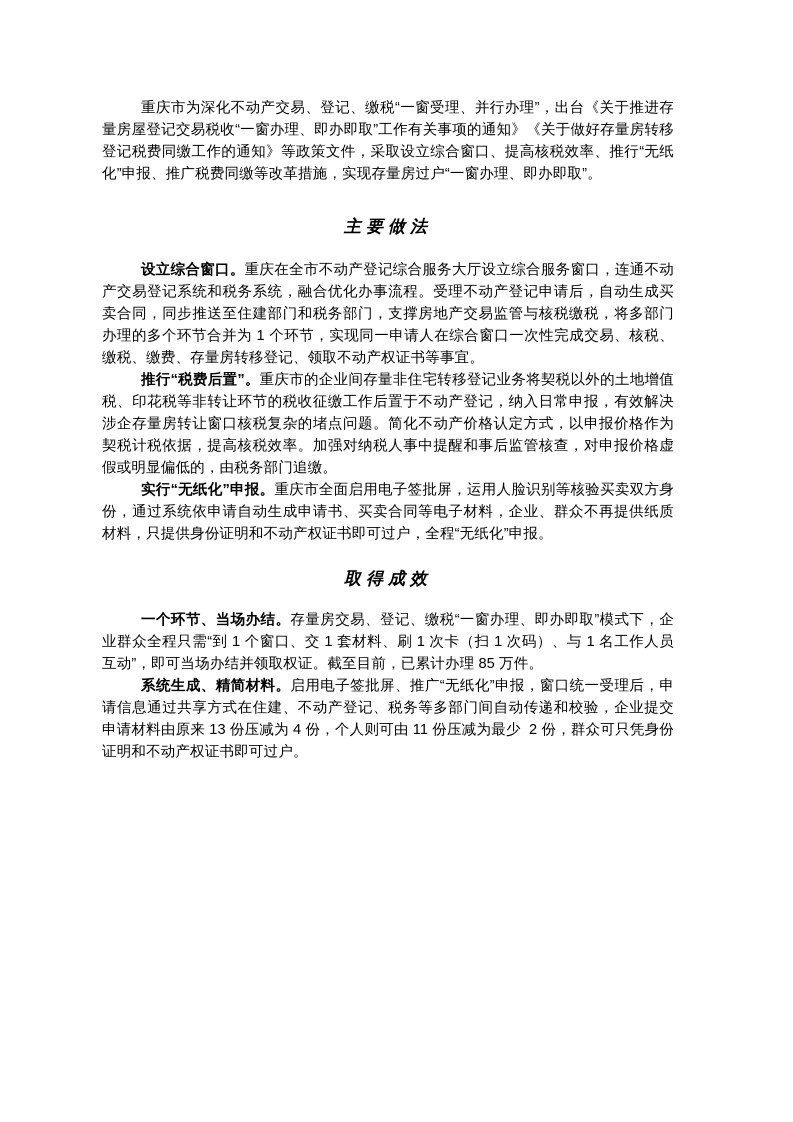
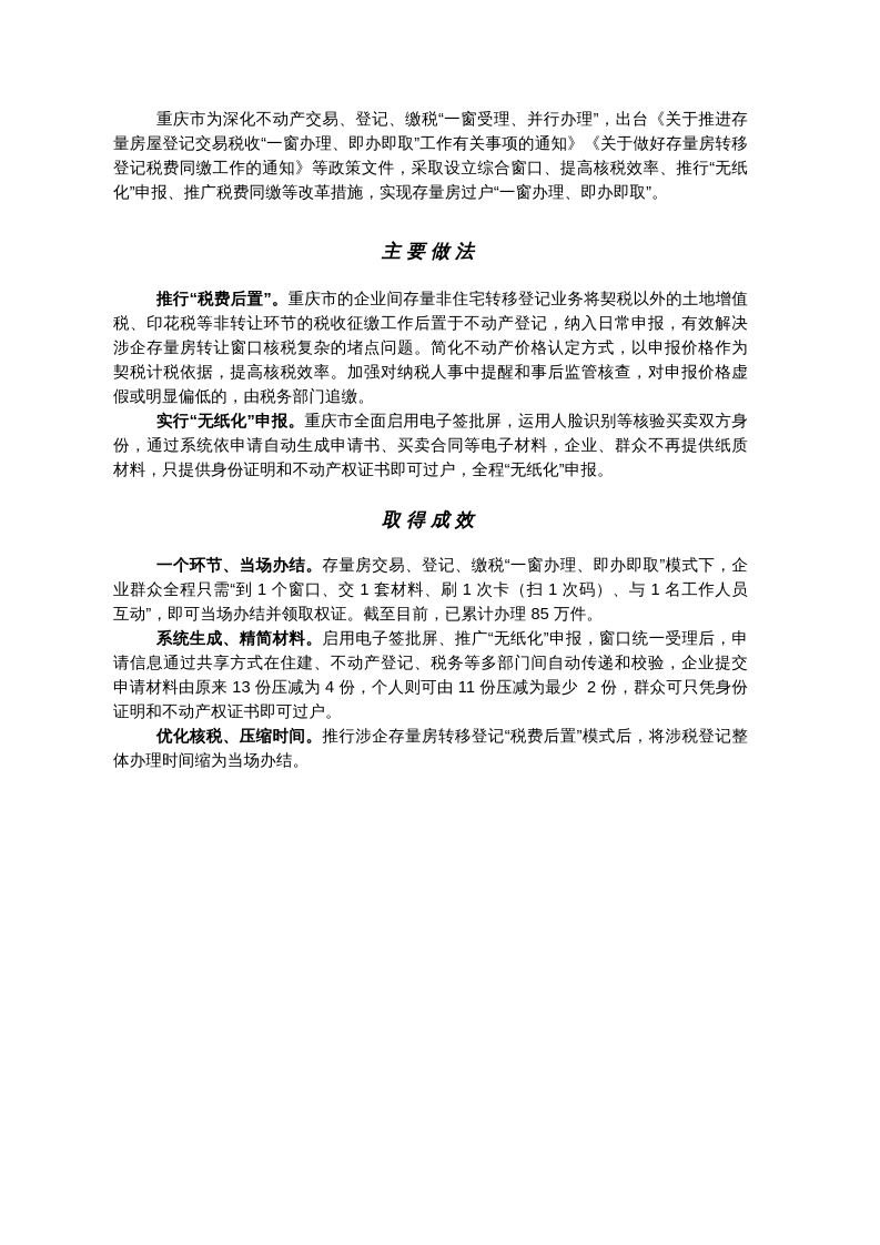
  重庆市为深化不动产交易、登记、缴税“一窗受理、并行办理”，出台《关于推进存量房屋登记交易税收“一窗办理、即办即取”工作有关事项的通知》《关于做好存量房转移登记税费同缴工作的通知》等政策文件，采取设立综合窗口、提高核税效率、推行“无纸化”申报、推广税费同缴等改革措施，实现存量房过户“一窗办理、即办即取”。
  主要做法
- 设立综合窗口。重庆在全市不动产登记综合服务大厅设立综合服务窗口，连通不动产交易登记系统和税务系统，融合优化办事流程。受理不动产登记申请后，自动生成买卖合同，同步推送至住建部门和税务部门，支撑房地产交易监管与核税缴税，将多部门办理的多个环节合并为 1 个环节，实现同一申请人在综合窗口一次性完成交易、核税、缴税、缴费、存量房转移登记、领取不动产权证书等事宜。
  推行“税费后置”。重庆市的企业间存量非住宅转移登记业务将契税以外的土地增值税、印花税等非转让环节的税收征缴工作后置于不动产登记，纳入日常申报，有效解决涉企存量房转让窗口核税复杂的堵点问题。简化不动产价格认定方式，以申报价格作为契税计税依据，提高核税效率。加强对纳税人事中提醒和事后监管核查，对申报价格虚假或明显偏低的，由税务部门追缴。
  实行“无纸化”申报。重庆市全面启用电子签批屏，运用人脸识别等核验买卖双方身份，通过系统依申请自动生成申请书、买卖合同等电子材料，企业、群众不再提供纸质材料，只提供身份证明和不动产权证书即可过户，全程“无纸化”申报。
  取得成效
  一个环节、当场办结。存量房交易、登记、缴税“一窗办理、即办即取”模式下，企业群众全程只需“到 1 个窗口、交 1 套材料、刷 1 次卡（扫 1 次码）、与 1 名工作人员互动”，即可当场办结并领取权证。截至目前，已累计办理 85 万件。
  系统生成、精简材料。启用电子签批屏、推广“无纸化”申报，窗口统一受理后，申请信息通过共享方式在住建、不动产登记、税务等多部门间自动传递和校验，企业提交申请材料由原来 13 份压减为 4 份，个人则可由 11 份压减为最少 2 份，群众可只凭身份证明和不动产权证书即可过户。
+ 优化核税、压缩时间。推行涉企存量房转移登记“税费后置”模式后，将涉税登记整体办理时间缩为当场办结。
